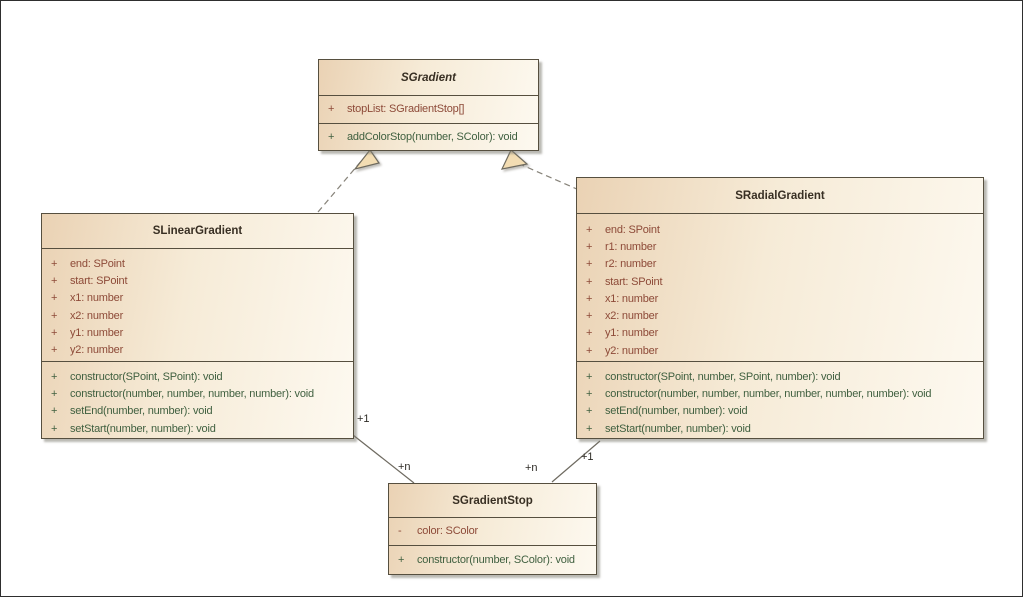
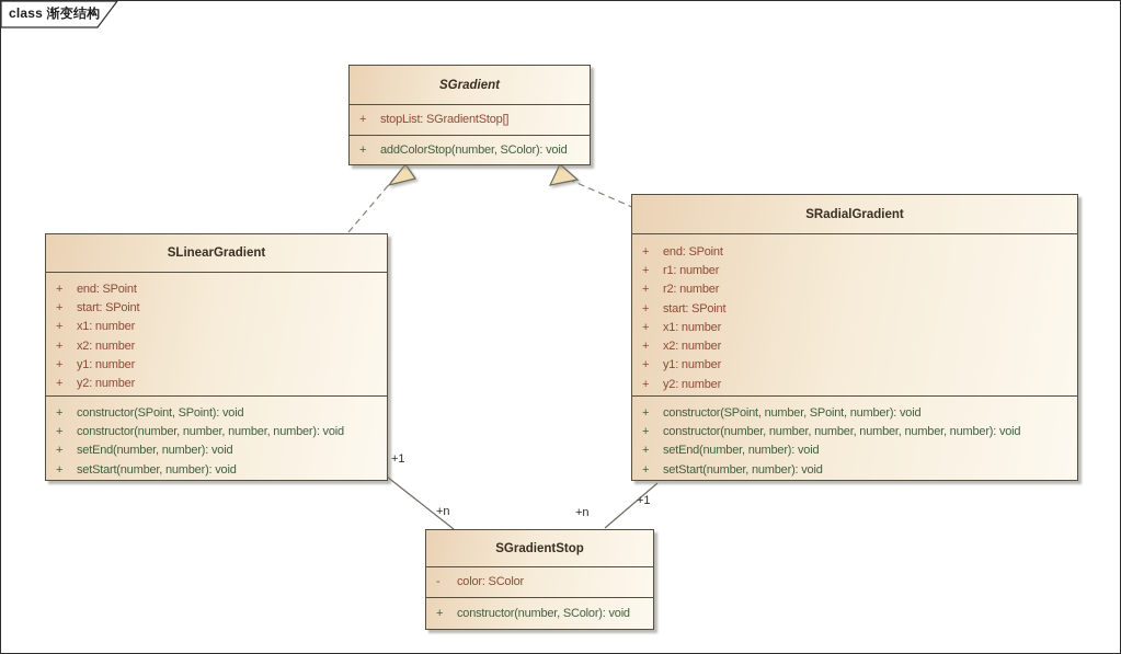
+ class 渐变结构
  +1
  +n
  +1
  +n
  SGradient
  +
  stopList: SGradientStop[]
  +
  addColorStop(number, SColor): void
  SLinearGradient
  +
  end: SPoint
  +
  start: SPoint
  +
  x1: number
  +
  x2: number
  +
  y1: number
  +
  y2: number
  +
  constructor(SPoint, SPoint): void
  +
  constructor(number, number, number, number): void
  +
  setEnd(number, number): void
  +
  setStart(number, number): void
  SRadialGradient
  +
  end: SPoint
  +
  r1: number
  +
  r2: number
  +
  start: SPoint
  +
  x1: number
  +
  x2: number
  +
  y1: number
  +
  y2: number
  +
  constructor(SPoint, number, SPoint, number): void
  +
  constructor(number, number, number, number, number, number): void
  +
  setEnd(number, number): void
  +
  setStart(number, number): void
  SGradientStop
  -
  color: SColor
  +
  constructor(number, SColor): void
